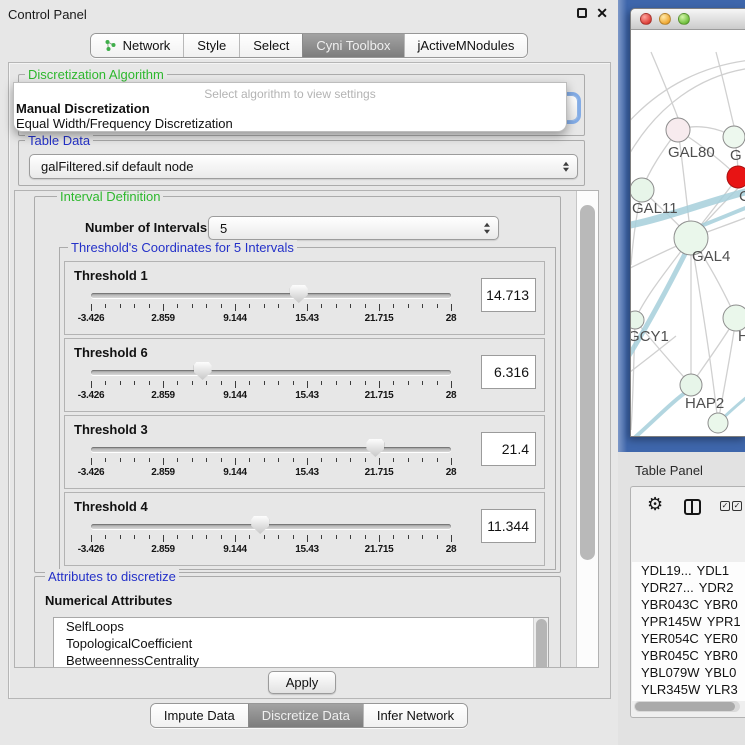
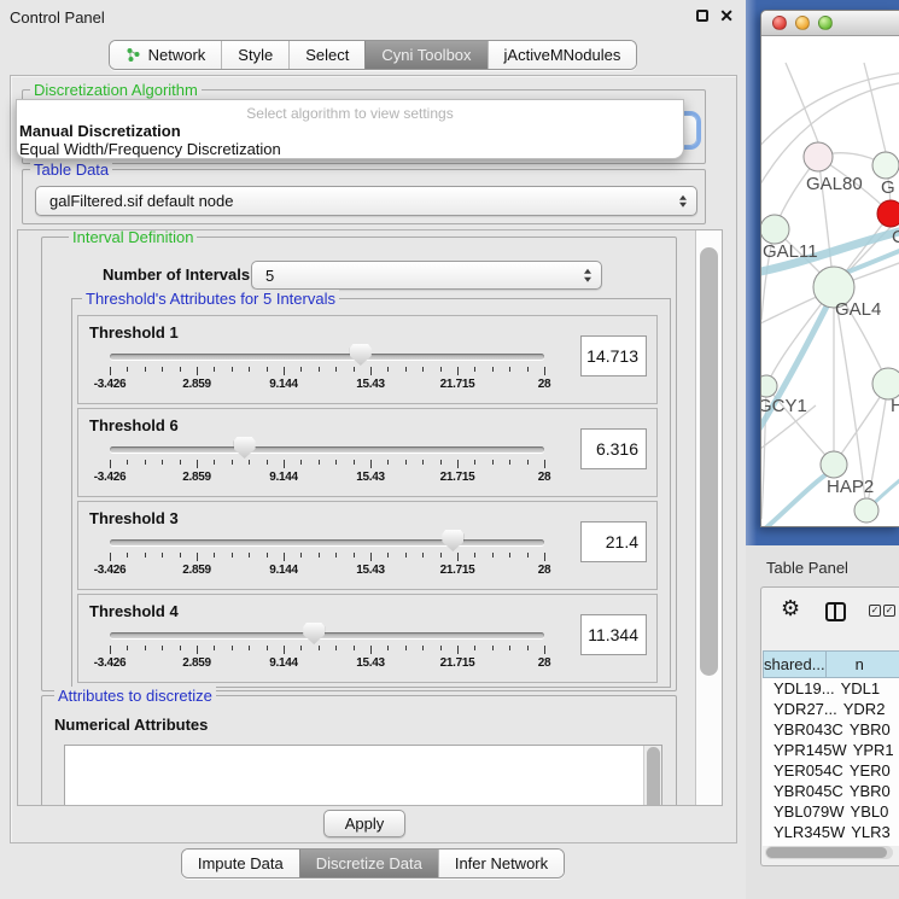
  Control Panel
  ✕
  Network
  Style
  Select
  Cyni Toolbox
  jActiveMNodules
  Discretization Algorithm
  Select algorithm to view settings
  Manual Discretization
  Equal Width/Frequency Discretization
  Table Data
  galFiltered.sif default node
  Interval Definition
  Number of Intervals
  5
- Threshold's Coordinates for 5 Intervals
+ Threshold's Attributes for 5 Intervals
  Threshold 1
  -3.426
  2.859
  9.144
  15.43
  21.715
  28
  14.713
  Threshold 6
  -3.426
  2.859
  9.144
  15.43
  21.715
  28
  6.316
  Threshold 3
  -3.426
  2.859
  9.144
  15.43
  21.715
  28
  21.4
  Threshold 4
  -3.426
  2.859
  9.144
  15.43
  21.715
  28
  11.344
  Attributes to discretize
  Numerical Attributes
- SelfLoops
- TopologicalCoefficient
- BetweennessCentrality
  Apply
  Impute Data
  Discretize Data
  Infer Network
  GAL80
  G
  C
  GAL11
  GAL4
  GCY1
  H
  HAP2
  Table Panel
  ⚙
  ✓
  ✓
+ shared...
+ n
  YDL19...
  YDL1
  YDR27...
  YDR2
  YBR043C
  YBR0
  YPR145W
  YPR1
  YER054C
  YER0
  YBR045C
  YBR0
  YBL079W
  YBL0
  YLR345W
  YLR3
